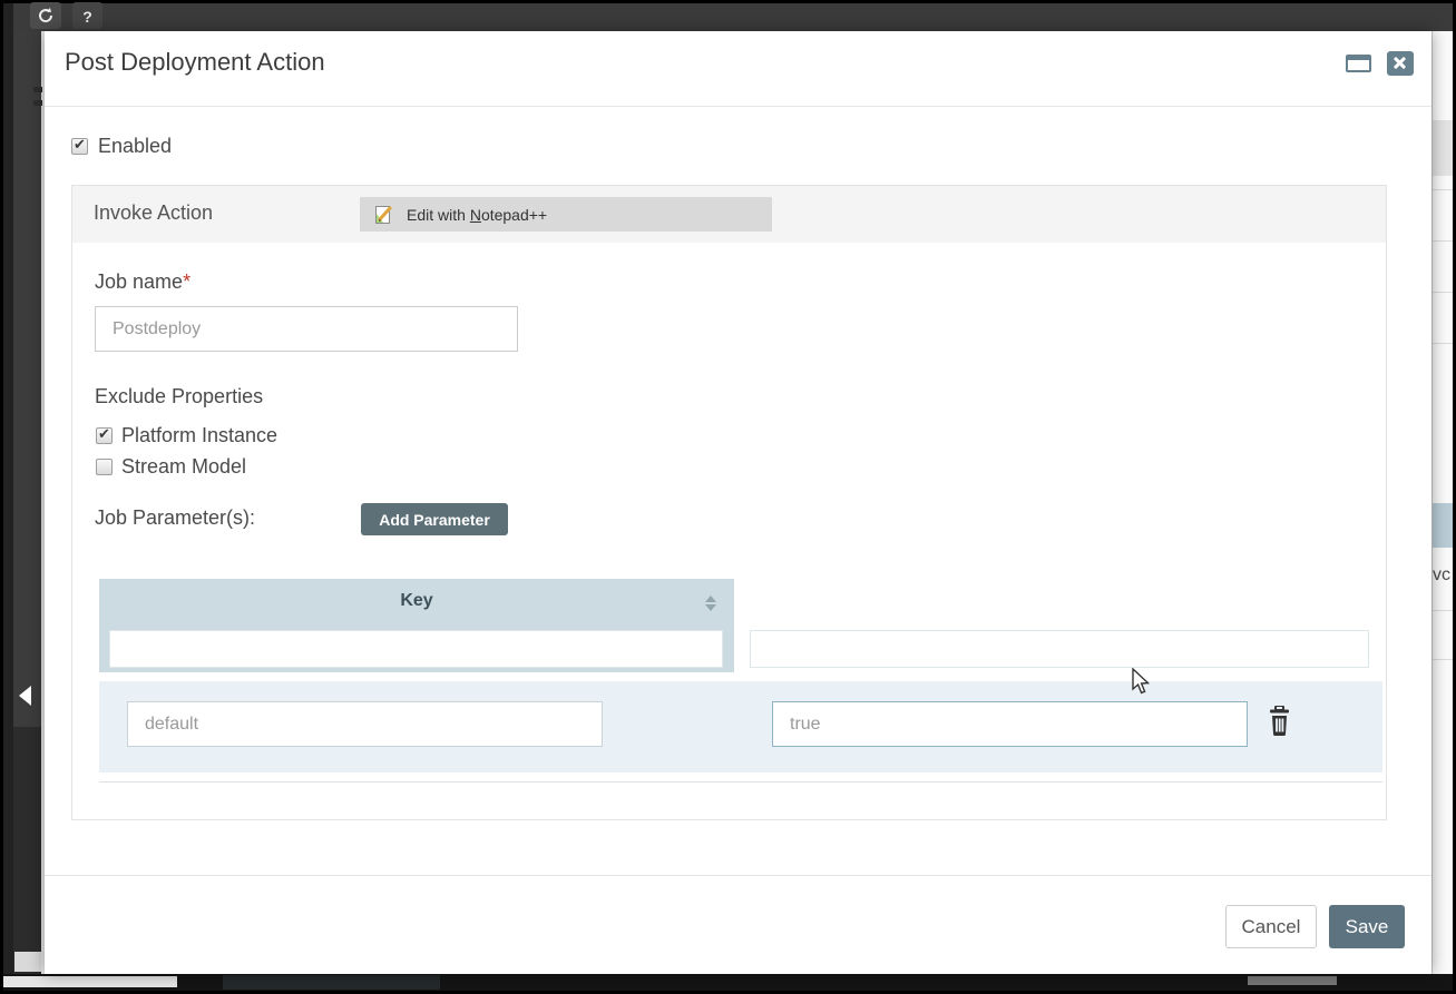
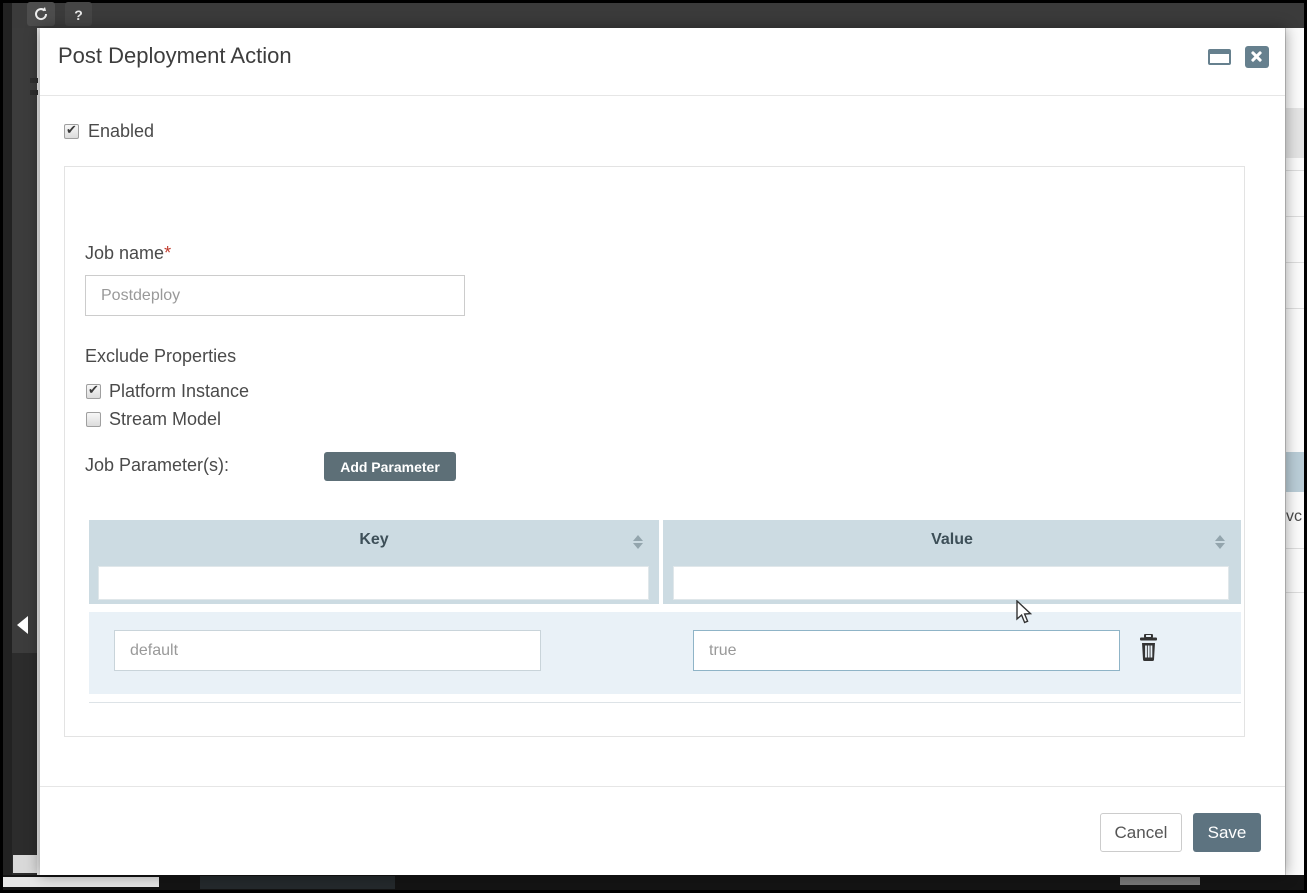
  ?
  vc
  Post Deployment Action
  Enabled
- Invoke Action
- Edit with Notepad++
  Job name*
  Postdeploy
  Exclude Properties
  Platform Instance
  Stream Model
  Job Parameter(s):
  Add Parameter
  Key
+ Value
  default
  true
  Cancel
  Save
